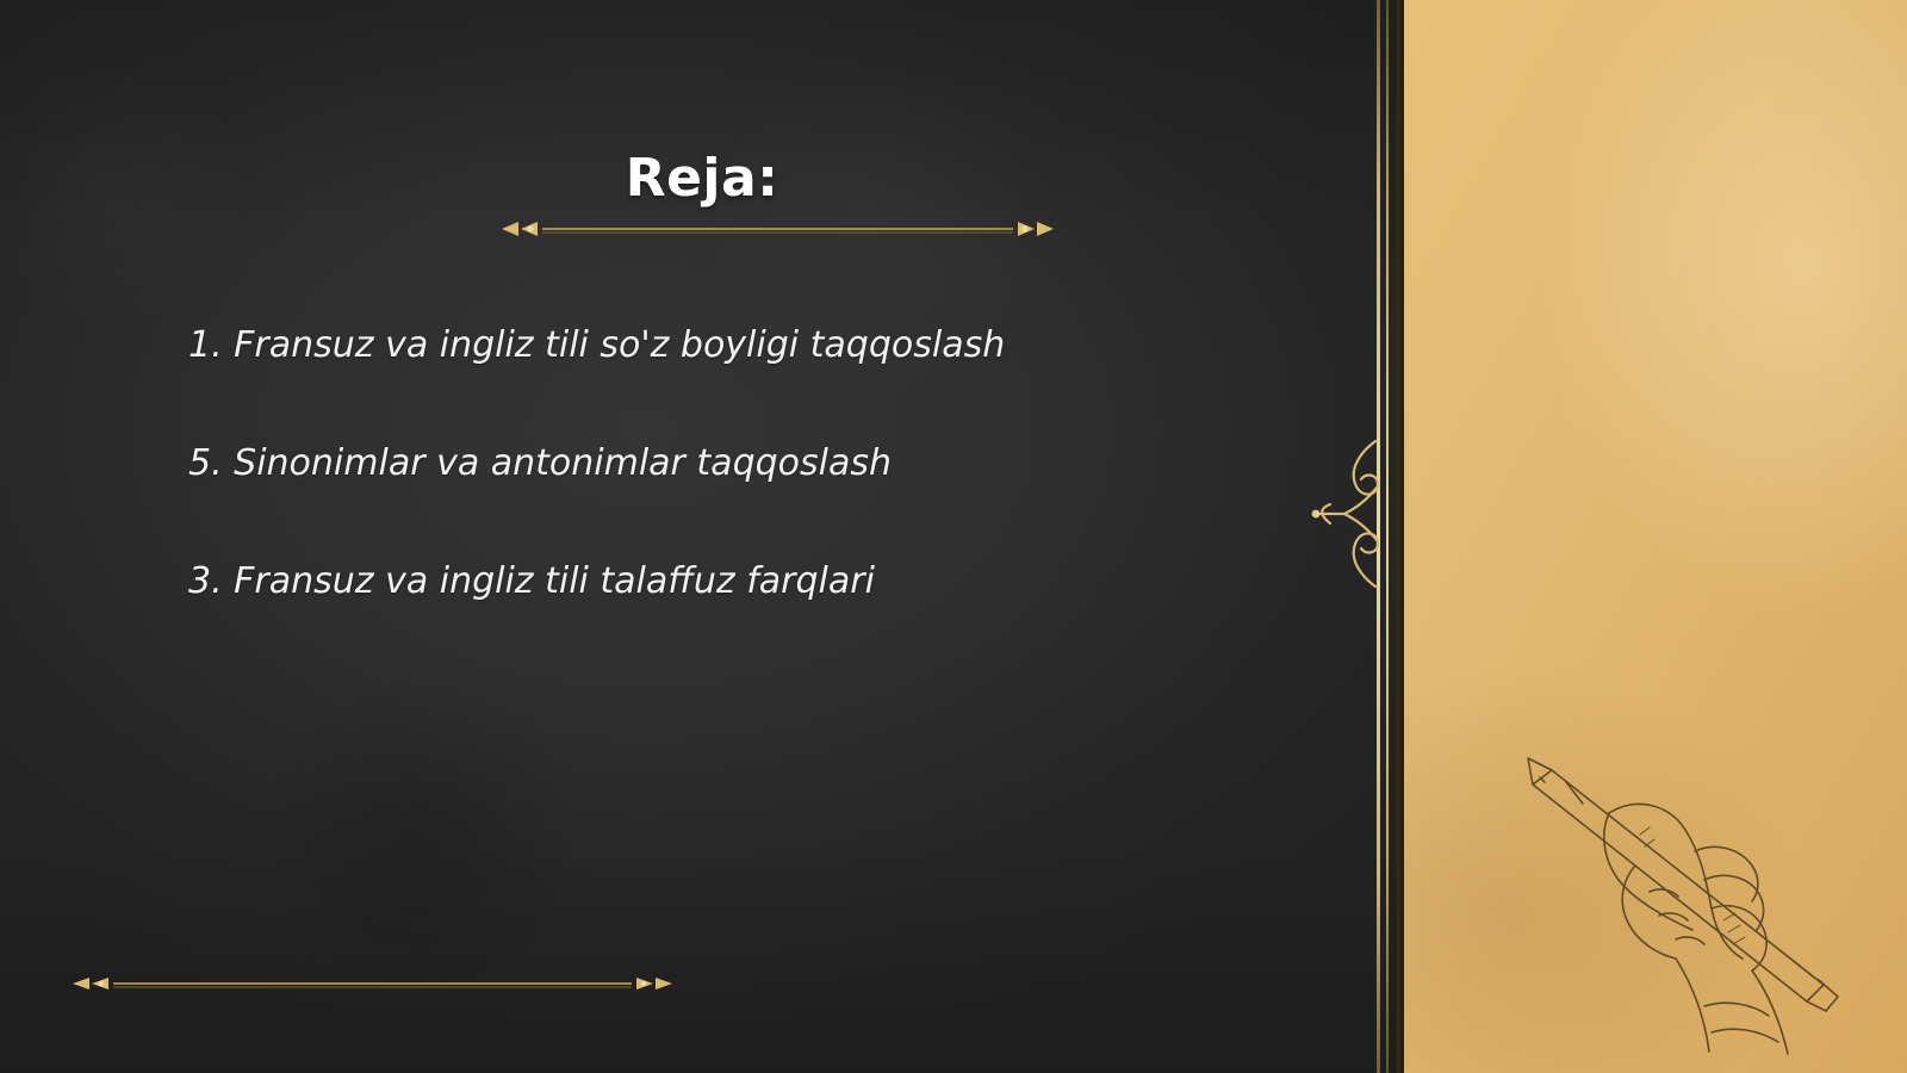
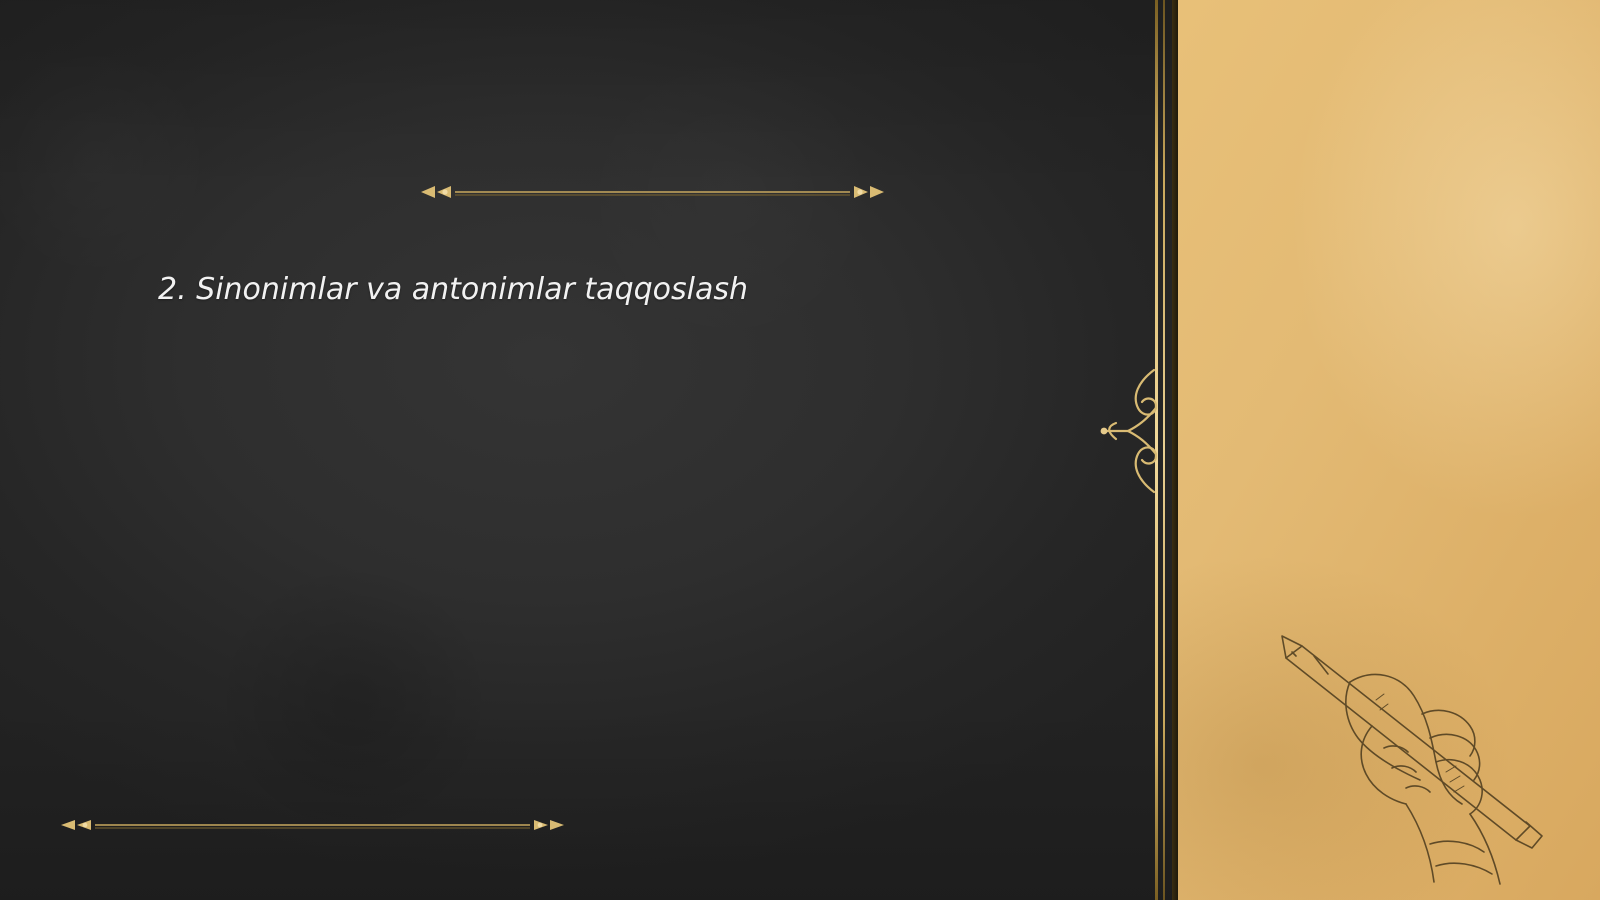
- Reja:
- 1. Fransuz va ingliz tili so'z boyligi taqqoslash
- 5. Sinonimlar va antonimlar taqqoslash
+ 2. Sinonimlar va antonimlar taqqoslash
- 3. Fransuz va ingliz tili talaffuz farqlari
